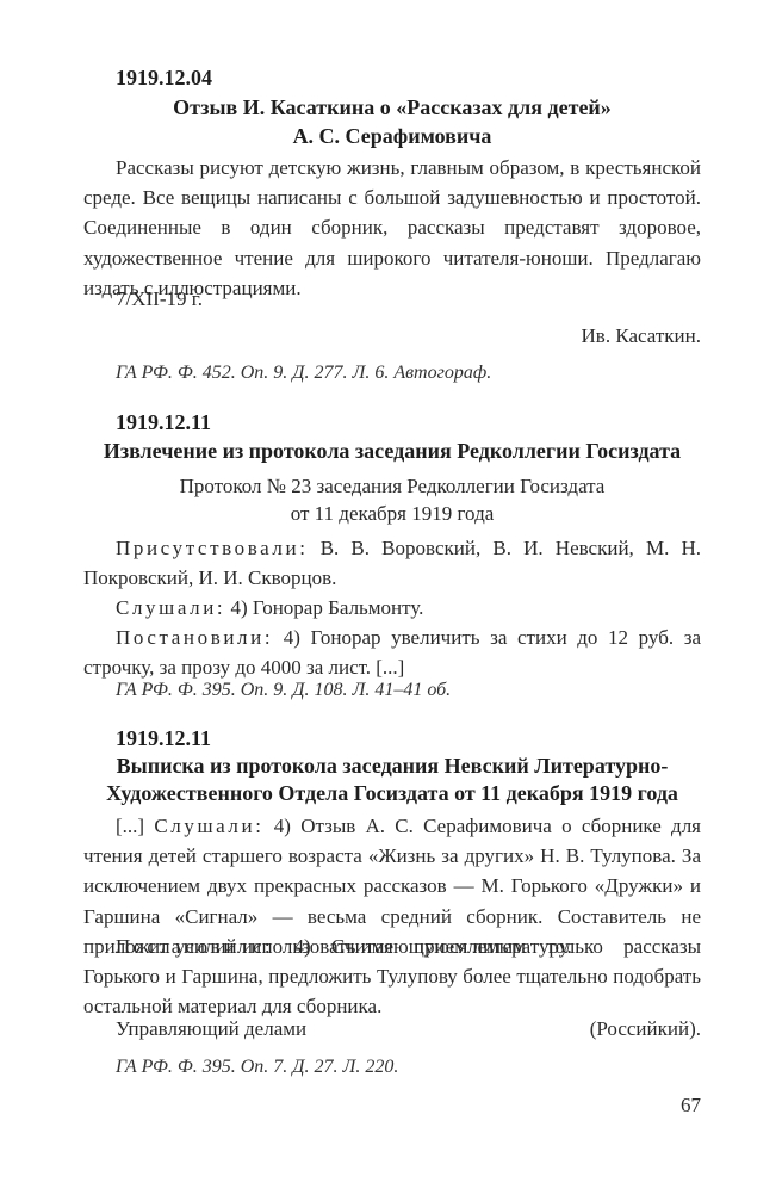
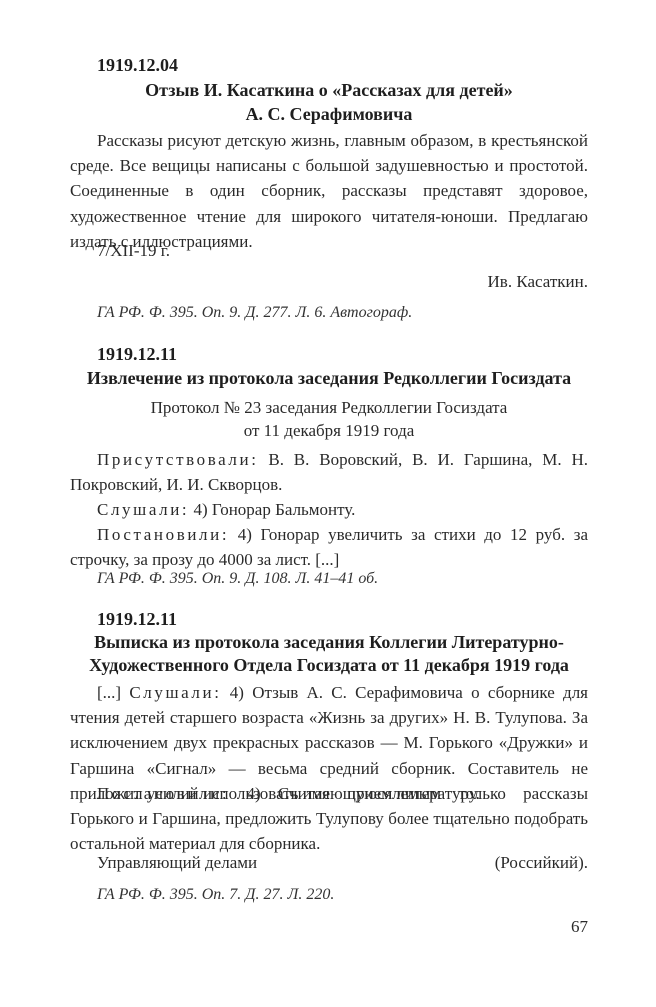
  1919.12.04
  Отзыв И. Касаткина о «Рассказах для детей»
  А. С. Серафимовича
  Рассказы рисуют детскую жизнь, главным образом, в крестьянской среде. Все вещицы написаны с большой задушевностью и простотой. Соединенные в один сборник, рассказы представят здоровое, художественное чтение для широкого читателя-юноши. Предлагаю издать с иллюстрациями.
  7/XII-19 г.
  Ив. Касаткин.
- ГА РФ. Ф. 452. Оп. 9. Д. 277. Л. 6. Автогораф.
+ ГА РФ. Ф. 395. Оп. 9. Д. 277. Л. 6. Автогораф.
  1919.12.11
  Извлечение из протокола заседания Редколлегии Госиздата
  Протокол № 23 заседания Редколлегии Госиздата
  от 11 декабря 1919 года
- Присутствовали: В. В. Воровский, В. И. Невский, М. Н. Покровский, И. И. Скворцов.
+ Присутствовали: В. В. Воровский, В. И. Гаршина, М. Н. Покровский, И. И. Скворцов.
  Слушали: 4) Гонорар Бальмонту.
  Постановили: 4) Гонорар увеличить за стихи до 12 руб. за строчку, за прозу до 4000 за лист. [...]
  ГА РФ. Ф. 395. Оп. 9. Д. 108. Л. 41–41 об.
  1919.12.11
- Выписка из протокола заседания Невский Литературно-
+ Выписка из протокола заседания Коллегии Литературно-
  Художественного Отдела Госиздата от 11 декабря 1919 года
  [...] Слушали: 4) Отзыв А. С. Серафимовича о сборнике для чтения детей старшего возраста «Жизнь за других» Н. В. Тулупова. За исключением двух прекрасных рассказов — М. Горького «Дружки» и Гаршина «Сигнал» — весьма средний сборник. Составитель не приложил усилий использовать имеющуюся литературу.
  Постановили: 4) Считая приемлемым только рассказы Горького и Гаршина, предложить Тулупову более тщательно подобрать остальной материал для сборника.
  Управляющий делами
  (Российкий).
  ГА РФ. Ф. 395. Оп. 7. Д. 27. Л. 220.
  67
